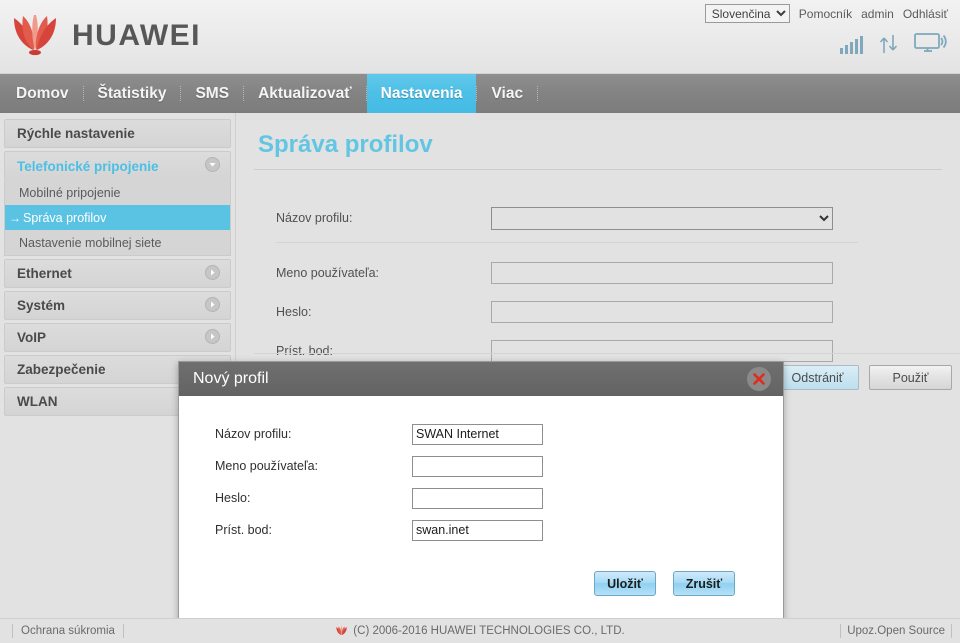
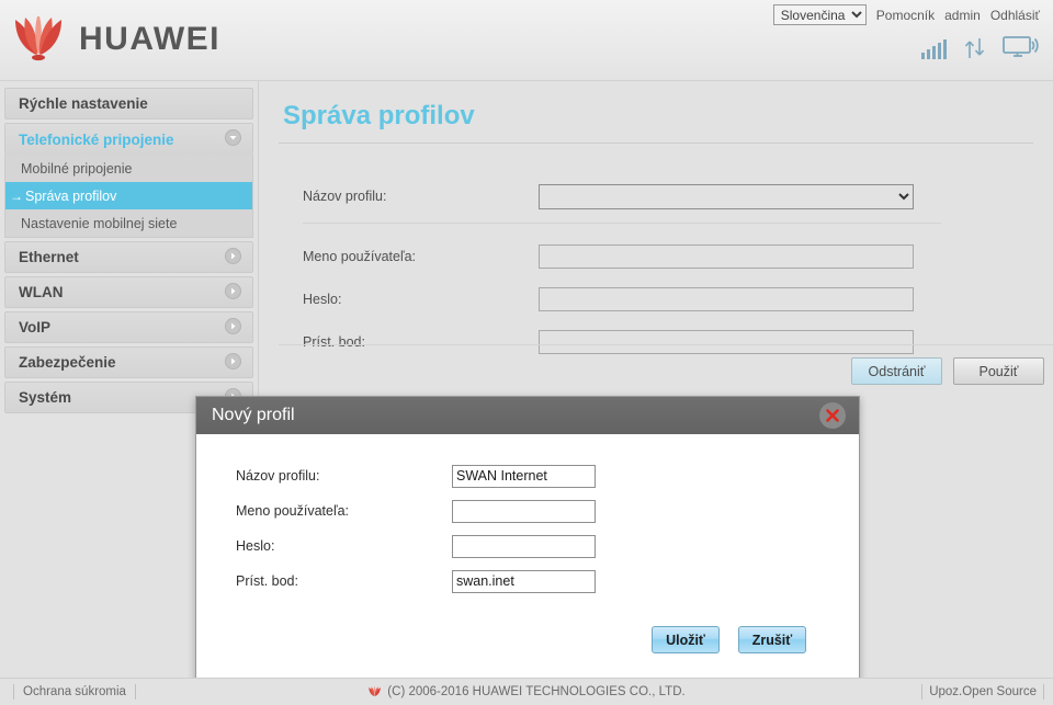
  HUAWEI
  Slovenčina
  Pomocník
  admin
  Odhlásiť
- Domov
- Štatistiky
- SMS
- Aktualizovať
- Nastavenia
- Viac
  Rýchle nastavenie
  Telefonické pripojenie
  Mobilné pripojenie
  →
  Správa profilov
  Nastavenie mobilnej siete
  Ethernet
- Systém
+ WLAN
  VoIP
  Zabezpečenie
- WLAN
+ Systém
  Správa profilov
  Názov profilu:
  Meno používateľa:
  Heslo:
  Príst. bod:
  Odstrániť
  Použiť
  Nový profil
  Názov profilu:
  SWAN Internet
  Meno používateľa:
  Heslo:
  Príst. bod:
  swan.inet
  Uložiť
  Zrušiť
  Ochrana súkromia
  (C) 2006-2016 HUAWEI TECHNOLOGIES CO., LTD.
  Upoz.Open Source
